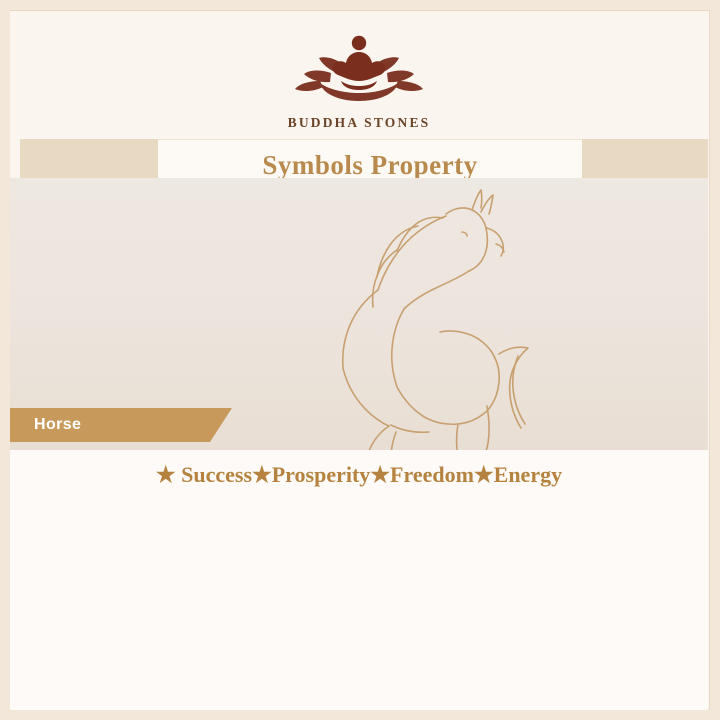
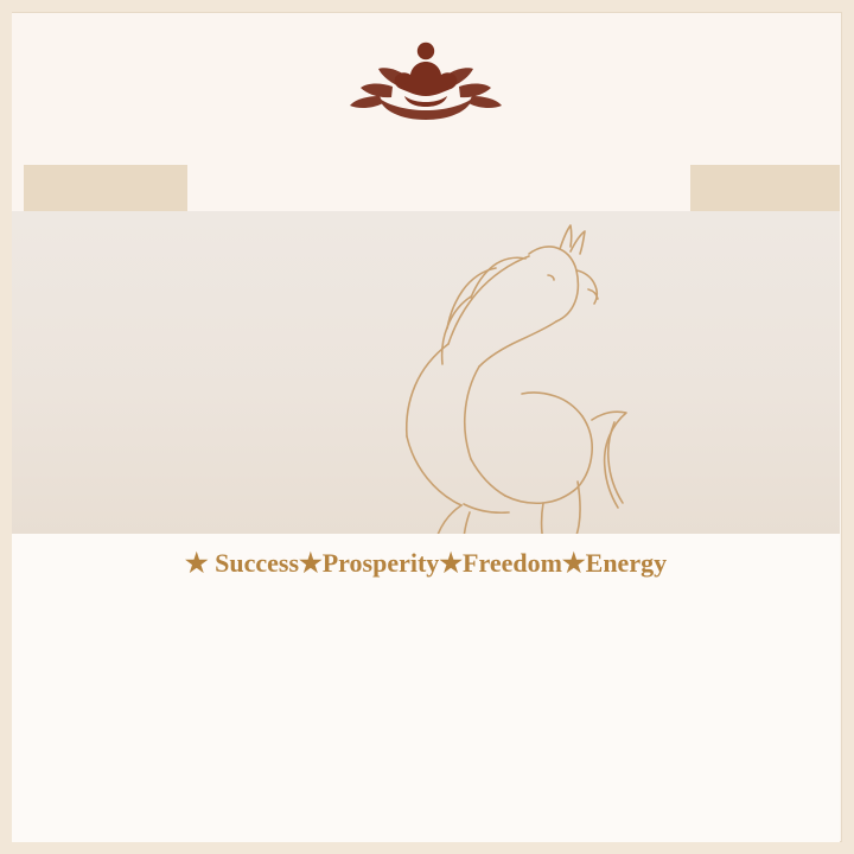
- BUDDHA STONES
- Symbols Property
- Horse
  ★ Success★Prosperity★Freedom★Energy
